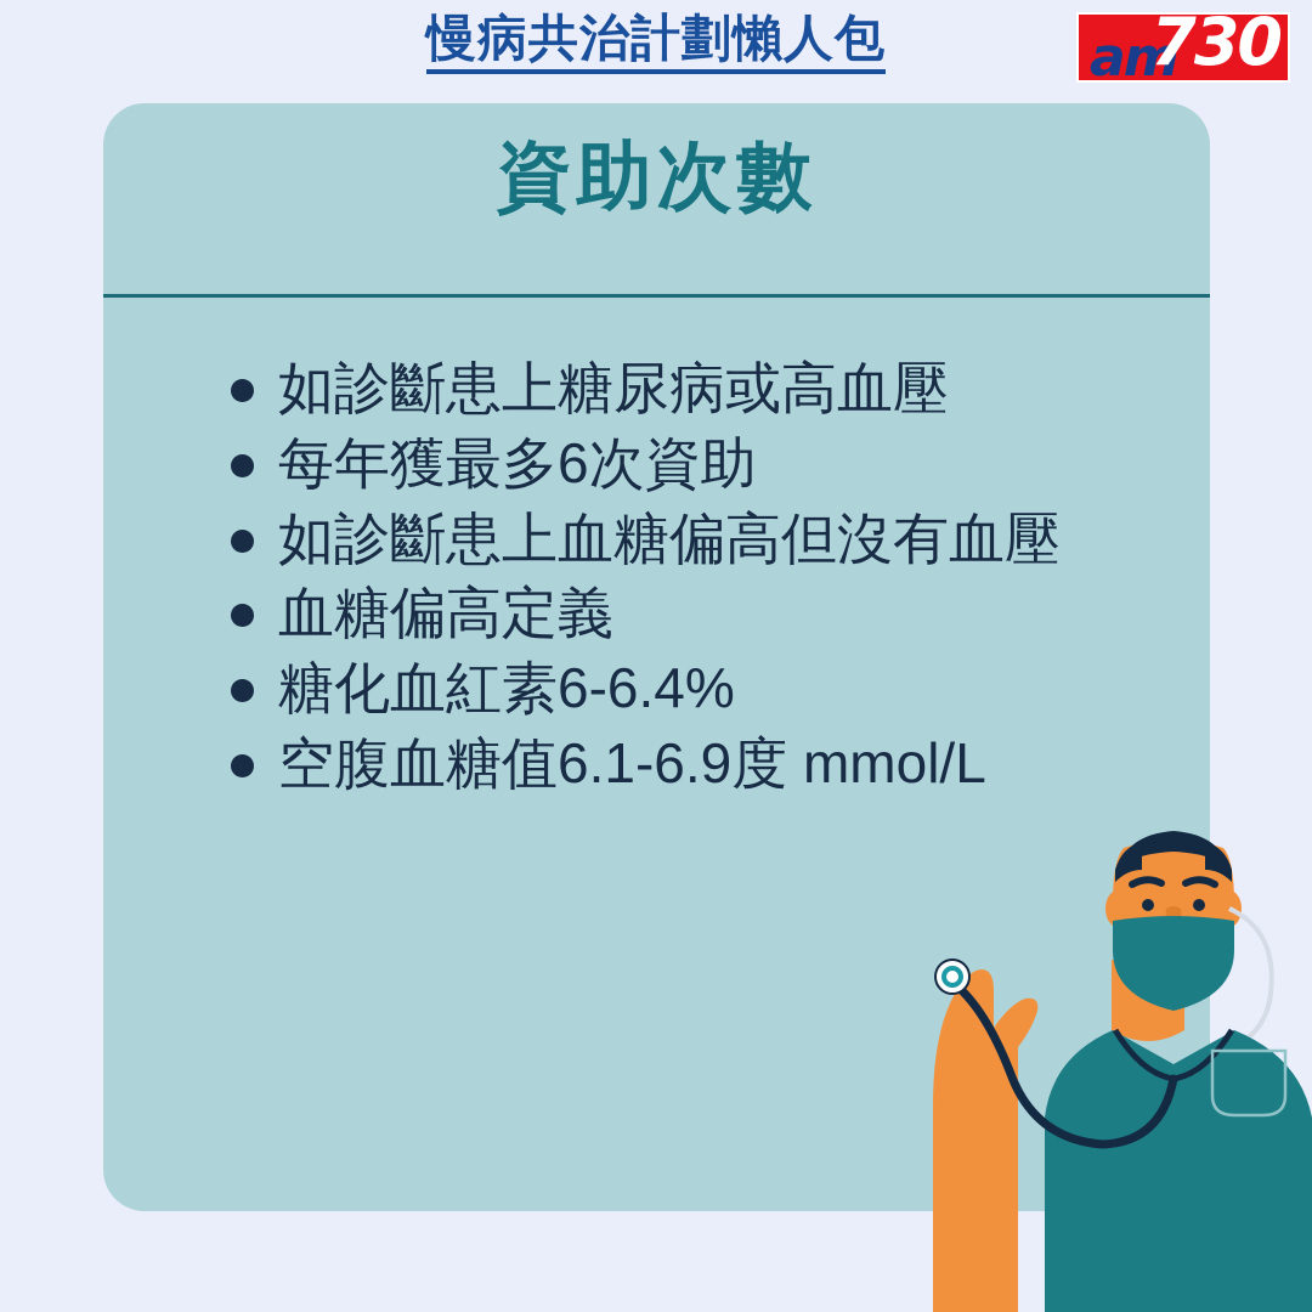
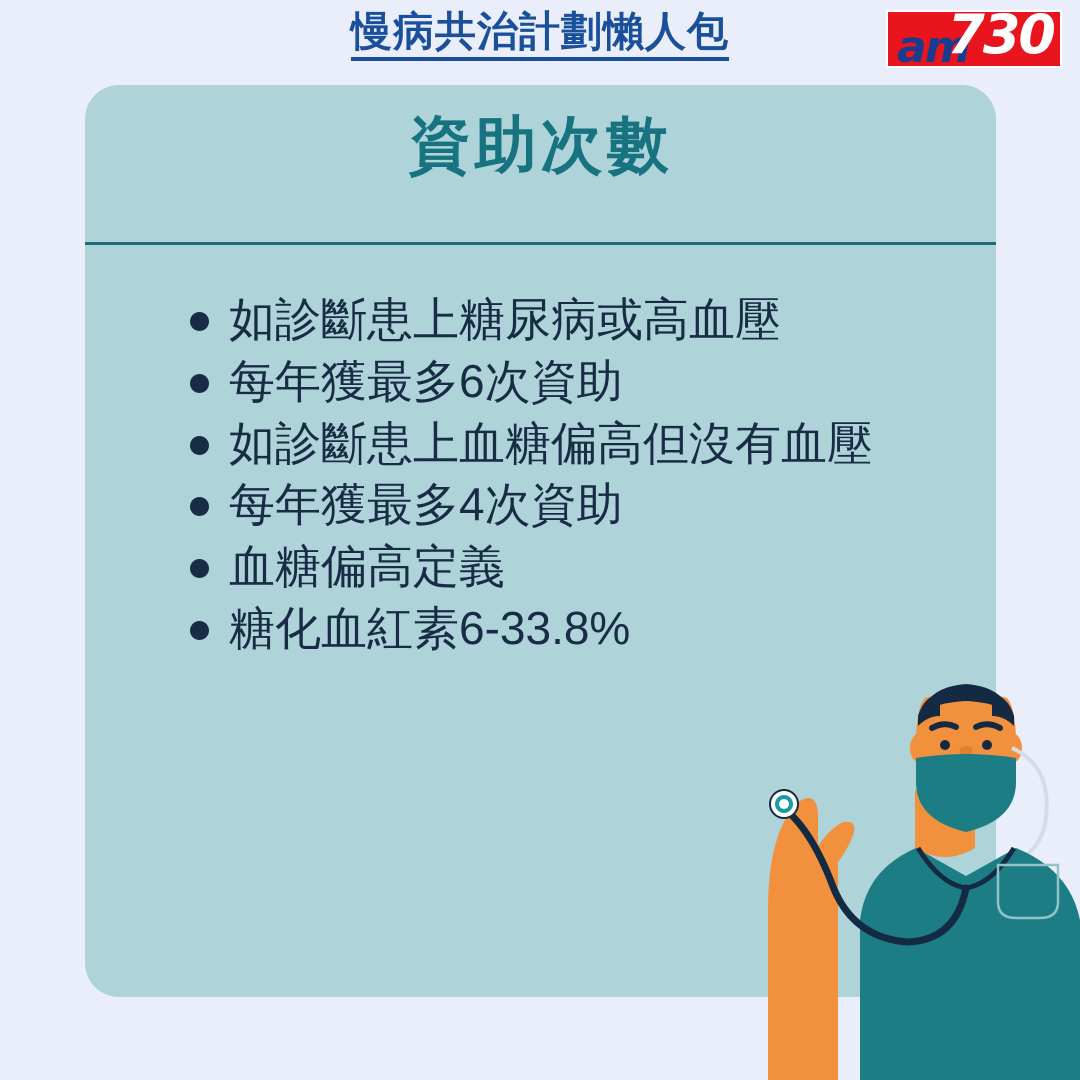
  慢病共治計劃懶人包
  am
  730
  資助次數
  如診斷患上糖尿病或高血壓
  每年獲最多6次資助
  如診斷患上血糖偏高但沒有血壓
+ 每年獲最多4次資助
  血糖偏高定義
- 糖化血紅素6-6.4%
+ 糖化血紅素6-33.8%
- 空腹血糖值6.1-6.9度 mmol/L
